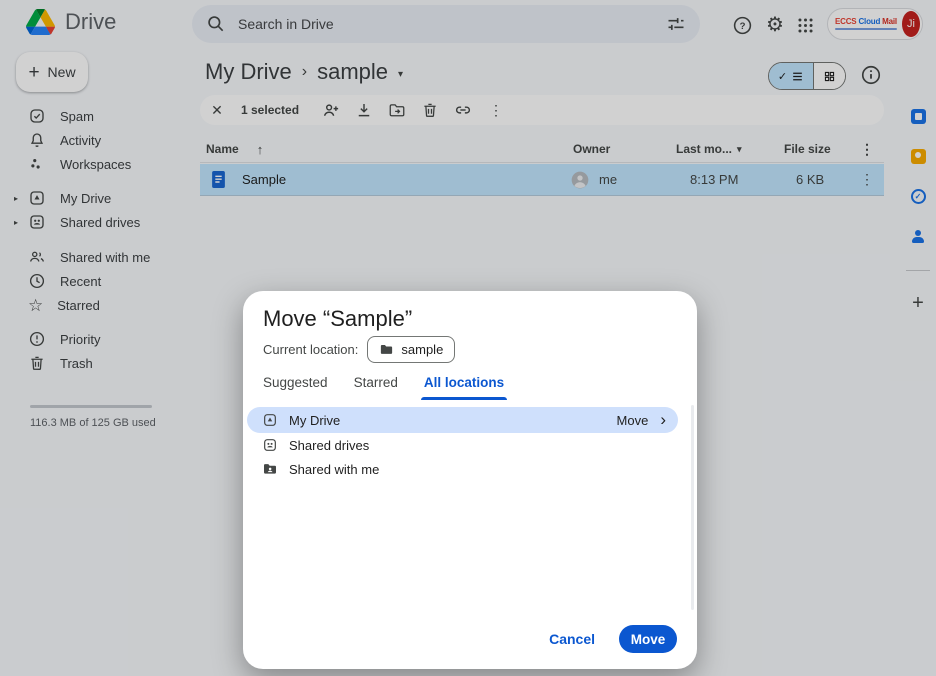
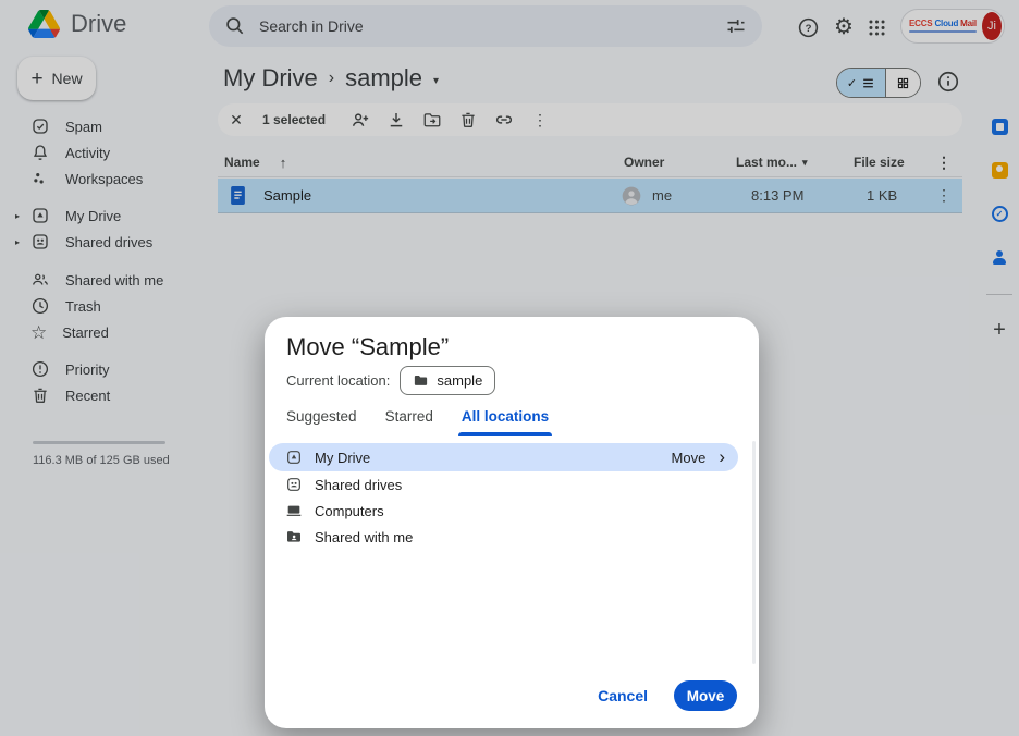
  Drive
  Search in Drive
  ?
  ⚙
  ECCS Cloud Mail
  Ji
  +
  New
  Spam
  Activity
  Workspaces
  ▸
  My Drive
  ▸
  Shared drives
  Shared with me
- Recent
+ Trash
  ☆
  Starred
  Priority
- Trash
+ Recent
  116.3 MB of 125 GB used
  My Drive
  ›
  sample
  ▾
  ✓
  ✕
  1 selected
  ⋮
  Name
  ↑
  Owner
  Last mo...
  ▾
  File size
  ⋮
  Sample
  me
  8:13 PM
- 6 KB
+ 1 KB
  ⋮
  ✓
  +
  Move “Sample”
  Current location:
  sample
  Suggested
  Starred
  All locations
  My Drive
  Move
  ›
  Shared drives
+ Computers
  Shared with me
  Cancel
  Move
